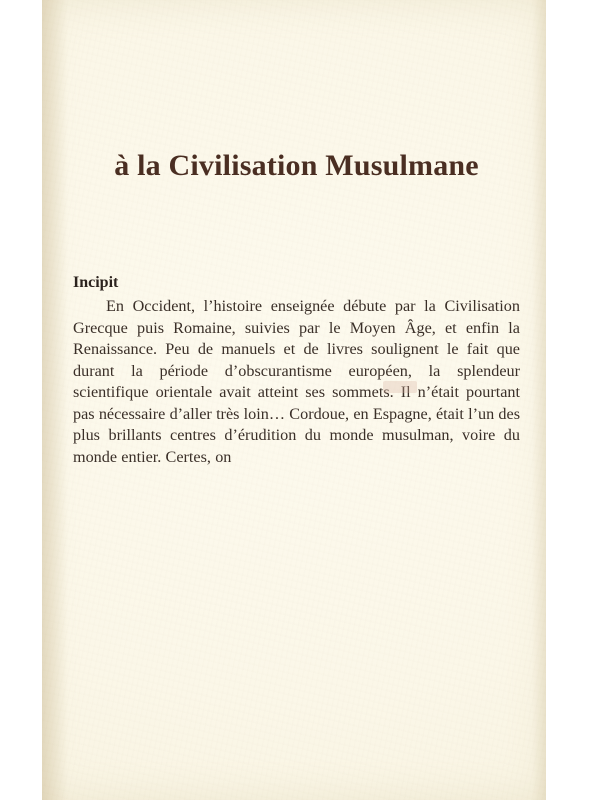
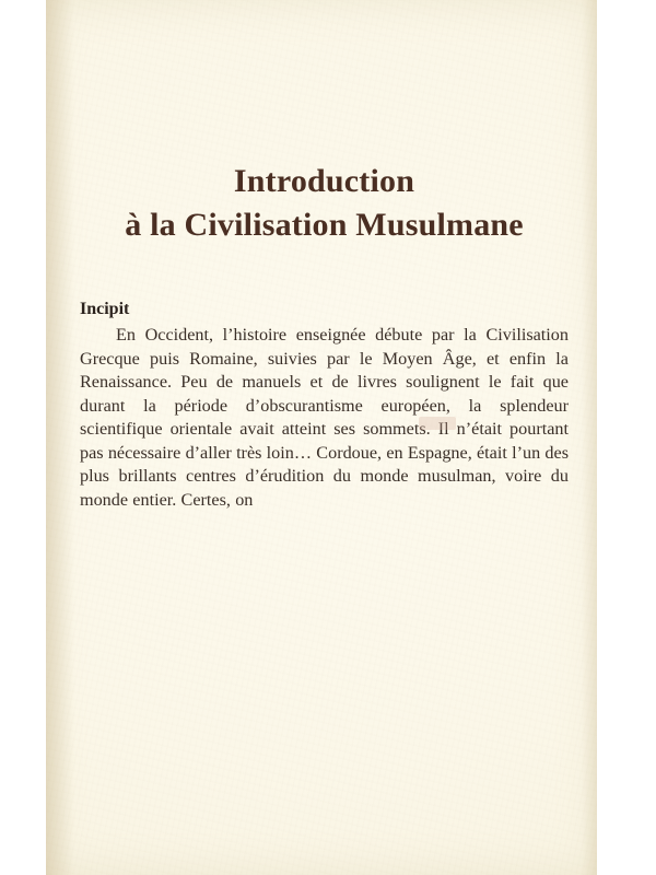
+ Introduction
  à la Civilisation Musulmane
  Incipit
  En Occident, l’histoire enseignée débute par la Civilisation Grecque puis Romaine, suivies par le Moyen Âge, et enfin la Renaissance. Peu de manuels et de livres soulignent le fait que durant la période d’obscurantisme européen, la splendeur scientifique orientale avait atteint ses sommets. Il n’était pourtant pas nécessaire d’aller très loin… Cordoue, en Espagne, était l’un des plus brillants centres d’érudition du monde musulman, voire du monde entier. Certes, on
